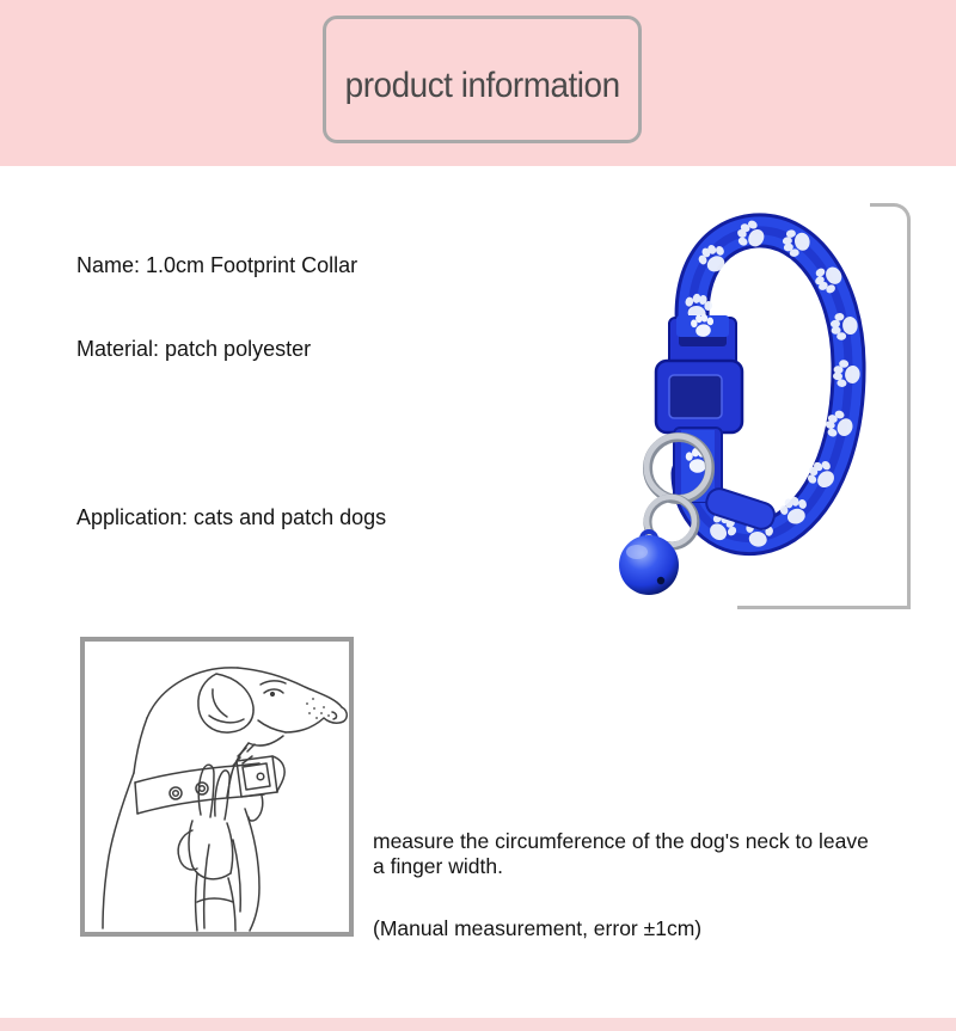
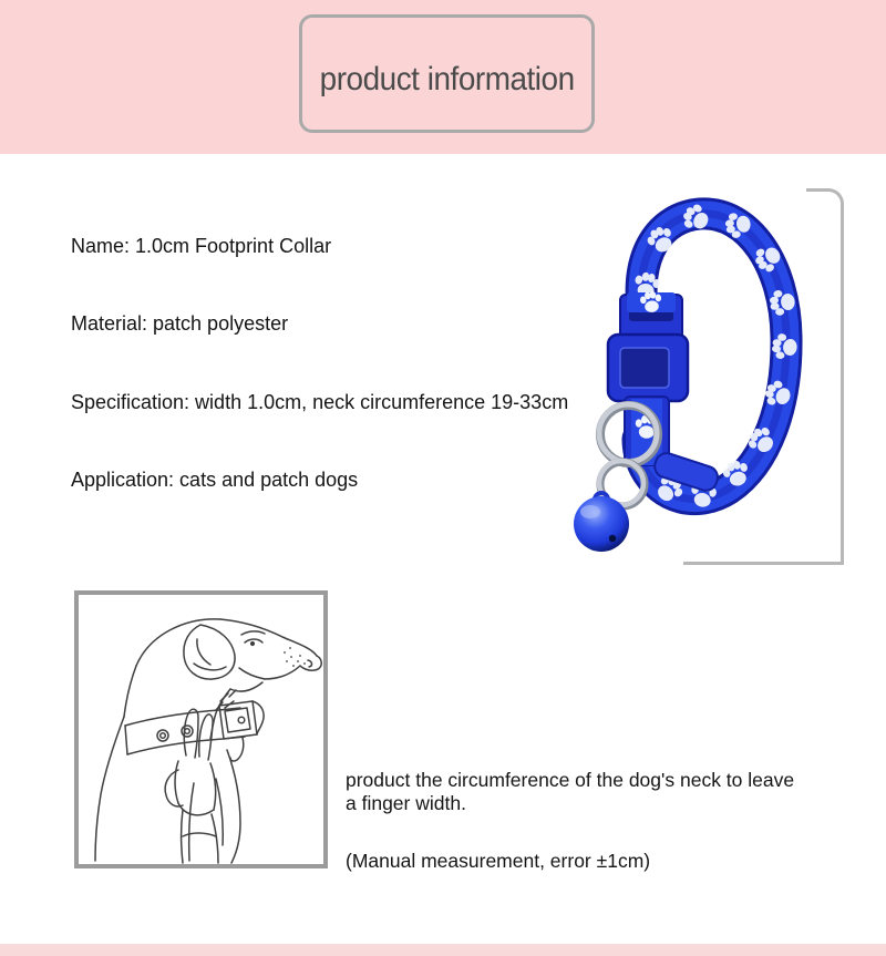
  product information
  Name: 1.0cm Footprint Collar
  Material: patch polyester
+ Specification: width 1.0cm, neck circumference 19-33cm
  Application: cats and patch dogs
- measure the circumference of the dog's neck to leave
+ product the circumference of the dog's neck to leave
  a finger width.
  (Manual measurement, error ±1cm)
